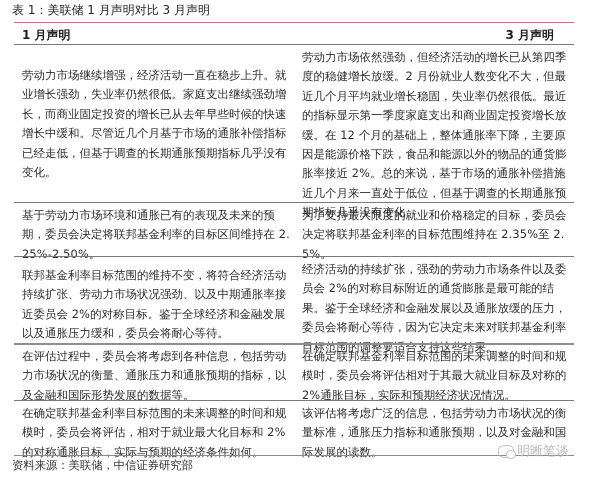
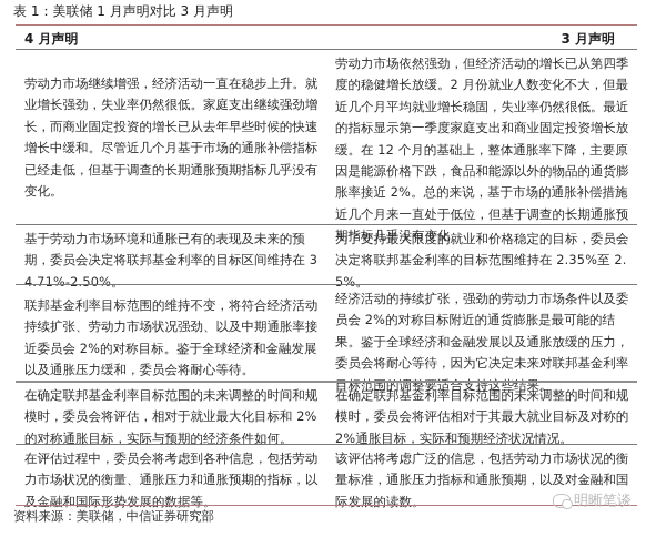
  表 1：美联储 1 月声明对比 3 月声明
- 1 月声明
+ 4 月声明
  3 月声明
  劳动力市场继续增强，经济活动一直在稳步上升。就业增长强劲，失业率仍然很低。家庭支出继续强劲增长，而商业固定投资的增长已从去年早些时候的快速增长中缓和。尽管近几个月基于市场的通胀补偿指标已经走低，但基于调查的长期通胀预期指标几乎没有变化。
  劳动力市场依然强劲，但经济活动的增长已从第四季度的稳健增长放缓。2 月份就业人数变化不大，但最近几个月平均就业增长稳固，失业率仍然很低。最近的指标显示第一季度家庭支出和商业固定投资增长放缓。在 12 个月的基础上，整体通胀率下降，主要原因是能源价格下跌，食品和能源以外的物品的通货膨胀率接近 2%。总的来说，基于市场的通胀补偿措施近几个月来一直处于低位，但基于调查的长期通胀预期指标几乎没有变化。
- 基于劳动力市场环境和通胀已有的表现及未来的预期，委员会决定将联邦基金利率的目标区间维持在 2.25%-2.50%。
+ 基于劳动力市场环境和通胀已有的表现及未来的预期，委员会决定将联邦基金利率的目标区间维持在 34.71%-2.50%。
  为了支持最大限度的就业和价格稳定的目标，委员会决定将联邦基金利率的目标范围维持在 2.35%至 2.5%。
  联邦基金利率目标范围的维持不变，将符合经济活动持续扩张、劳动力市场状况强劲、以及中期通胀率接近委员会 2%的对称目标。鉴于全球经济和金融发展以及通胀压力缓和，委员会将耐心等待。
  经济活动的持续扩张，强劲的劳动力市场条件以及委员会 2%的对称目标附近的通货膨胀是最可能的结果。鉴于全球经济和金融发展以及通胀放缓的压力，委员会将耐心等待，因为它决定未来对联邦基金利率目标范围的调整要适合支持这些结果。
- 在评估过程中，委员会将考虑到各种信息，包括劳动力市场状况的衡量、通胀压力和通胀预期的指标，以及金融和国际形势发展的数据等。
+ 在确定联邦基金利率目标范围的未来调整的时间和规模时，委员会将评估，相对于就业最大化目标和 2%的对称通胀目标，实际与预期的经济条件如何。
  在确定联邦基金利率目标范围的未来调整的时间和规模时，委员会将评估相对于其最大就业目标及对称的 2%通胀目标，实际和预期经济状况情况。
- 在确定联邦基金利率目标范围的未来调整的时间和规模时，委员会将评估，相对于就业最大化目标和 2%的对称通胀目标，实际与预期的经济条件如何。
+ 在评估过程中，委员会将考虑到各种信息，包括劳动力市场状况的衡量、通胀压力和通胀预期的指标，以及金融和国际形势发展的数据等。
  该评估将考虑广泛的信息，包括劳动力市场状况的衡量标准，通胀压力指标和通胀预期，以及对金融和国际发展的读数。
  资料来源：美联储，中信证券研究部
  明晰笔谈
